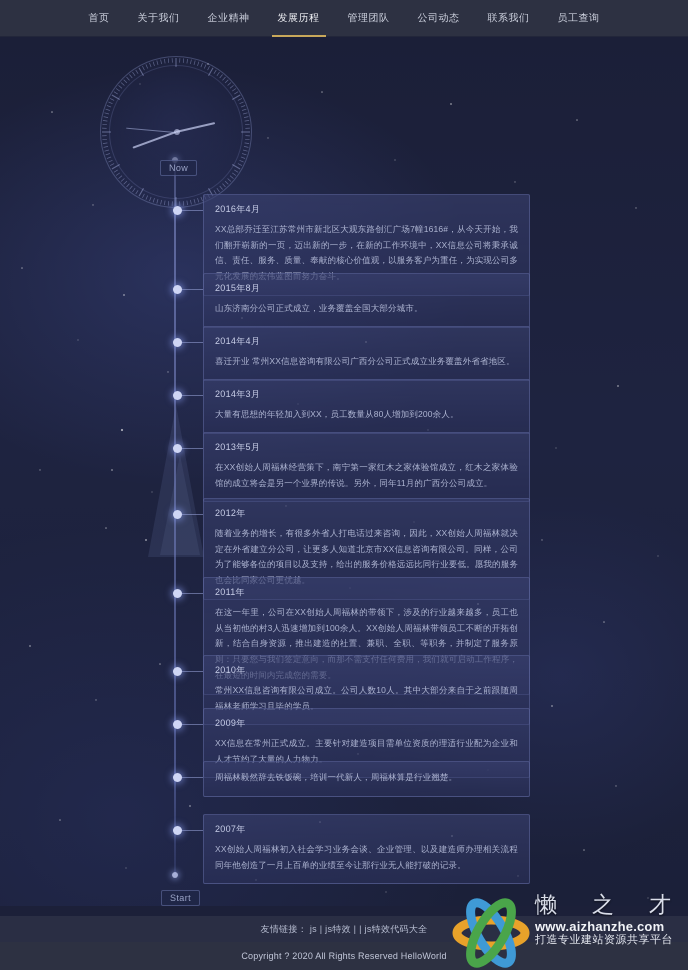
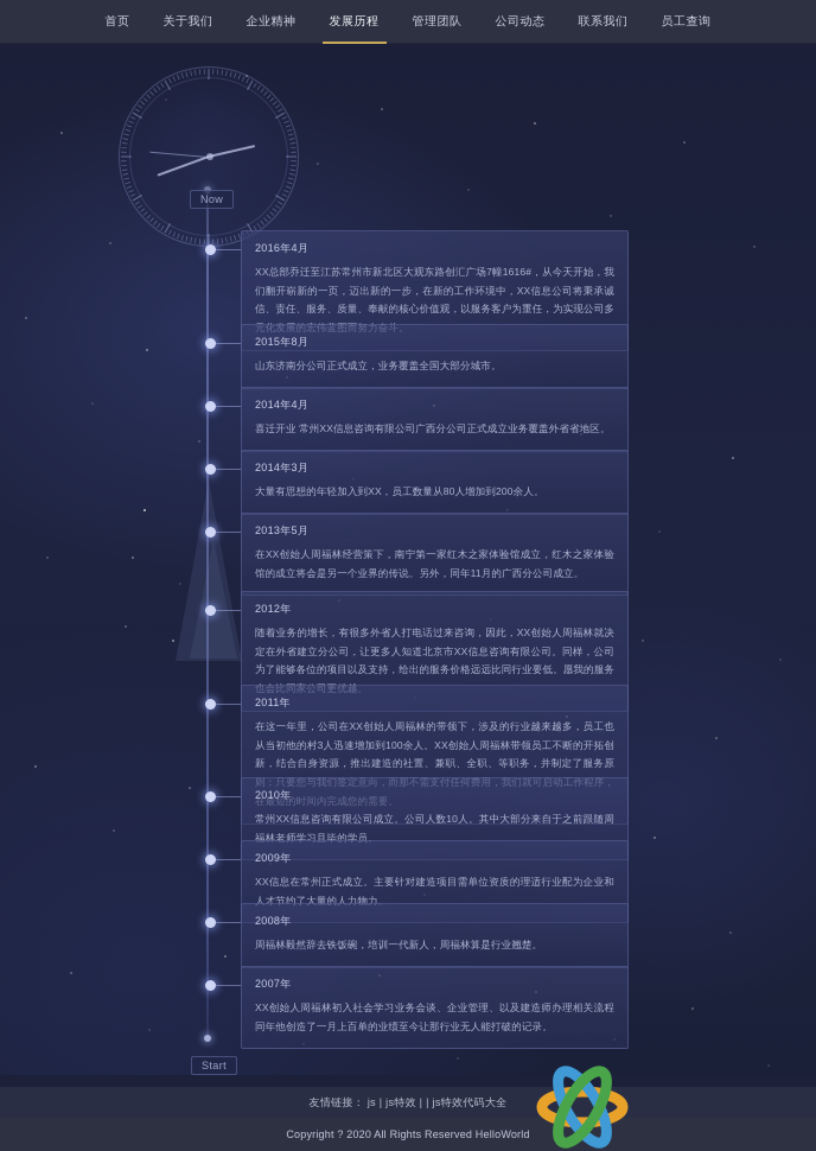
  首页
  关于我们
  企业精神
  发展历程
  管理团队
  公司动态
  联系我们
  员工查询
  Now
  Start
  2016年4月
  XX总部乔迁至江苏常州市新北区大观东路创汇广场7幢1616#，从今天开始，我们翻开崭新的一页，迈出新的一步，在新的工作环境中，XX信息公司将秉承诚信、责任、服务、质量、奉献的核心价值观，以服务客户为重任，为实现公司多
  2015年8月
  山东济南分公司正式成立，业务覆盖全国大部分城市。
  2014年4月
  喜迁开业 常州XX信息咨询有限公司广西分公司正式成立业务覆盖外省省地区。
  2014年3月
  大量有思想的年轻加入到XX，员工数量从80人增加到200余人。
  2013年5月
  在XX创始人周福林经营策下，南宁第一家红木之家体验馆成立，红木之家体验馆的成立将会是另一个业界的传说。另外，同年11月的广西分公司成立。
  2012年
  随着业务的增长，有很多外省人打电话过来咨询，因此，XX创始人周福林就决定在外省建立分公司，让更多人知道北京市XX信息咨询有限公司。同样，公司为了能够各位的项目以及支持，给出的服务价格远远比同行业要低。愿我的服务
  2011年
  2010年
  常州XX信息咨询有限公司成立。公司人数10人。其中大部分来自于之前跟随周福林老师学习且毕的学员。
  2009年
  XX信息在常州正式成立。主要针对建造项目需单位资质的理适行业配为企业和人才节约了大量的人力物力。
+ 2008年
  周福林毅然辞去铁饭碗，培训一代新人，周福林算是行业翘楚。
  2007年
  XX创始人周福林初入社会学习业务会谈、企业管理、以及建造师办理相关流程同年他创造了一月上百单的业绩至今让那行业无人能打破的记录。
  友情链接： js | js特效 | | js特效代码大全
  Copyright ? 2020 All Rights Reserved HelloWorld
- 懒 之 才
- www.aizhanzhe.com
- 打造专业建站资源共享平台
